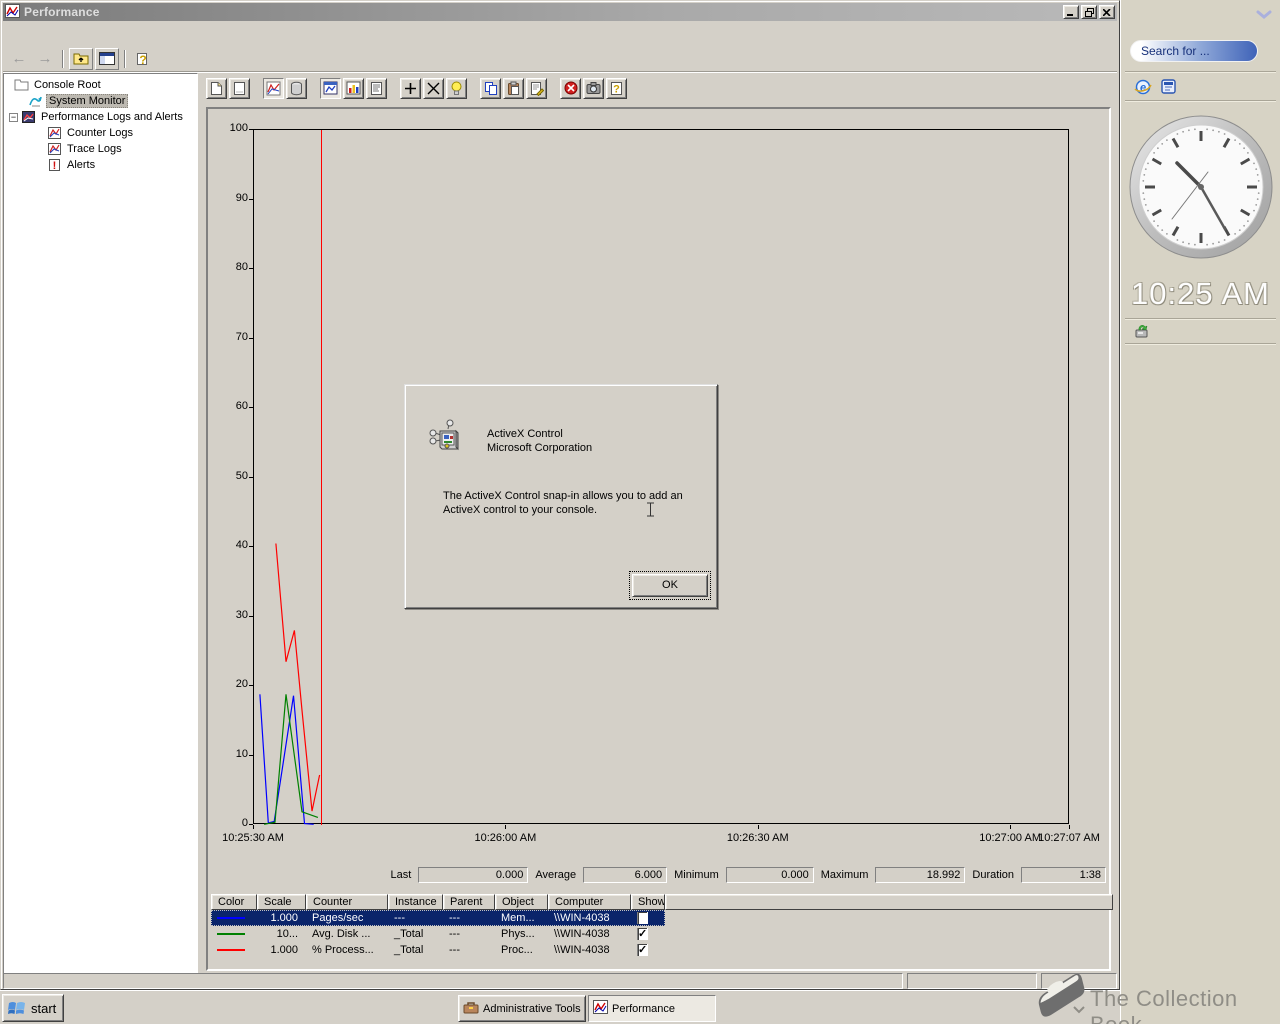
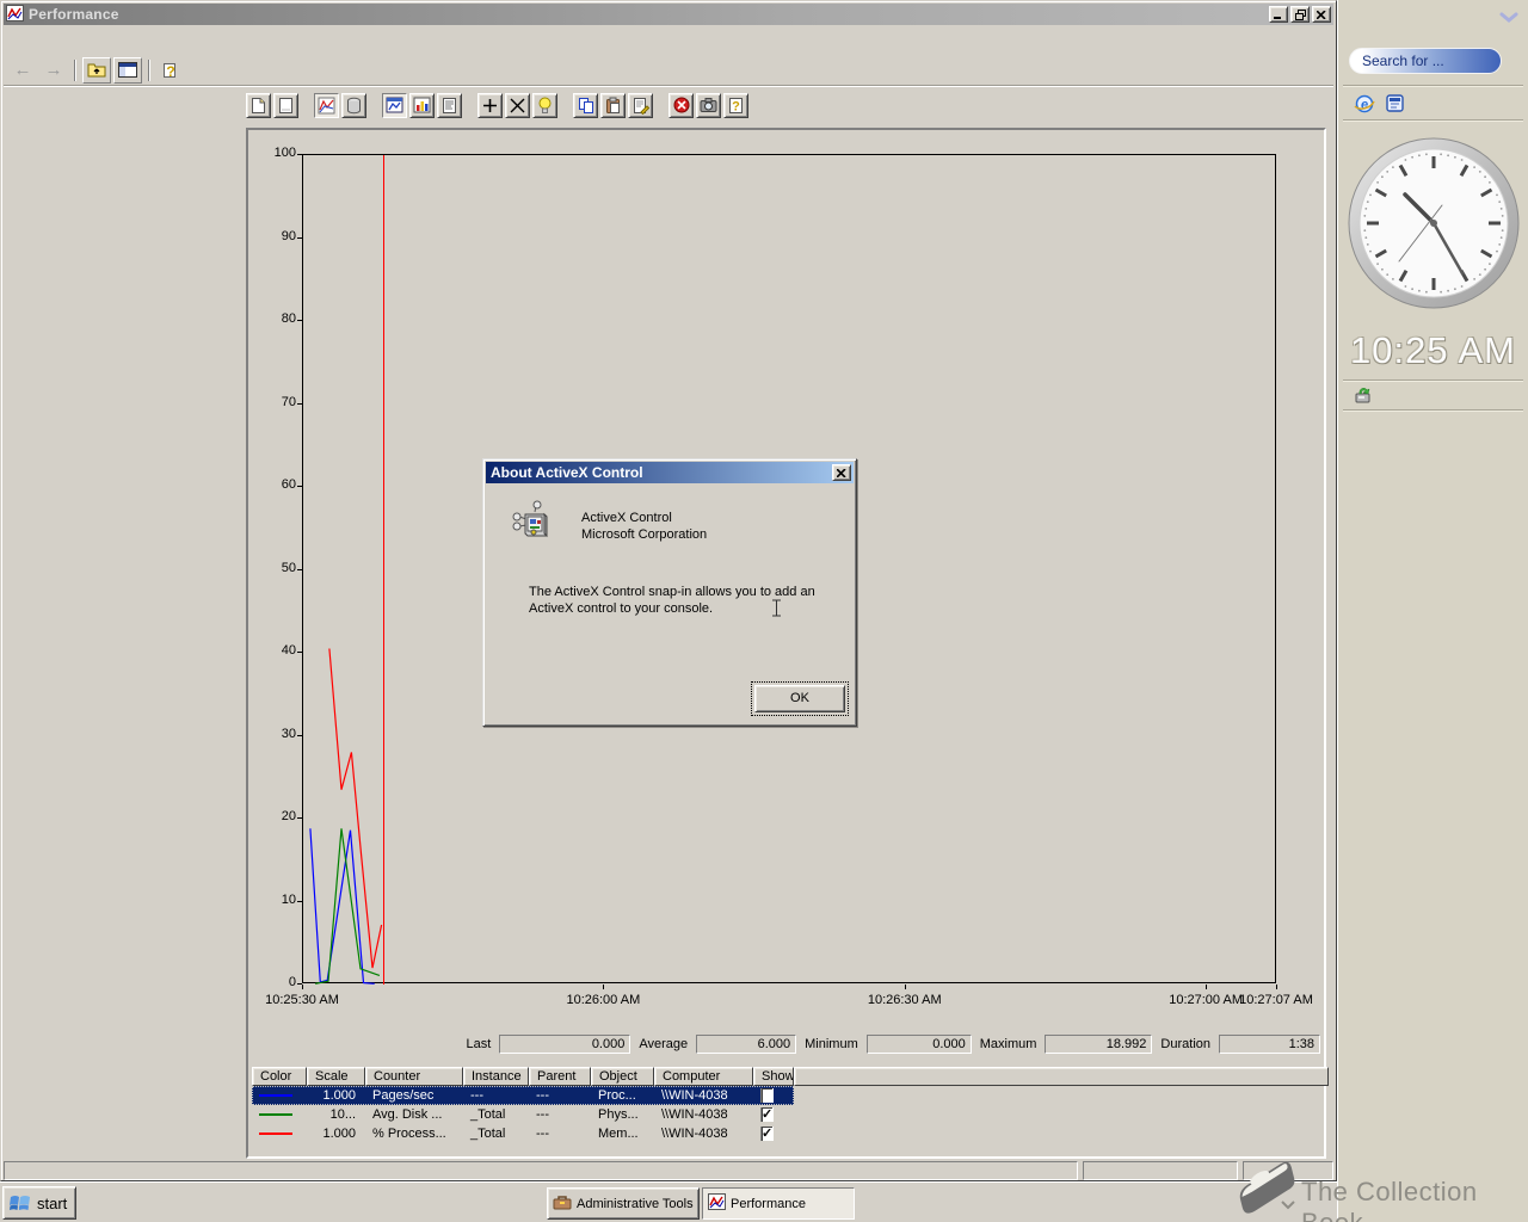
  Performance
  ←
  →
  ?
- Console Root
- System Monitor
- −
- Performance Logs and Alerts
- Counter Logs
- Trace Logs
- !
- Alerts
  ?
  100
  90
  80
  70
  60
  50
  40
  30
  20
  10
  0
  10:25:30 AM
  10:26:00 AM
  10:26:30 AM
  10:27:00 AM
  10:27:07 AM
  Last
  0.000
  Average
  6.000
  Minimum
  0.000
  Maximum
  18.992
  Duration
  1:38
  Color
  Scale
  Counter
  Instance
  Parent
  Object
  Computer
  Show
  1.000
  Pages/sec
  ---
  ---
- Mem...
+ Proc...
  \\WIN-4038
  ✓
  10...
  Avg. Disk ...
  _Total
  ---
  Phys...
  \\WIN-4038
  ✓
  1.000
  % Process...
  _Total
  ---
- Proc...
+ Mem...
  \\WIN-4038
  ✓
+ About ActiveX Control
  ActiveX Control
  Microsoft Corporation
  The ActiveX Control snap-in allows you to add an
  ActiveX control to your console.
  OK
  Search for ...
  e
  10:25 AM
  start
  Administrative Tools
  Performance
  The Collection
